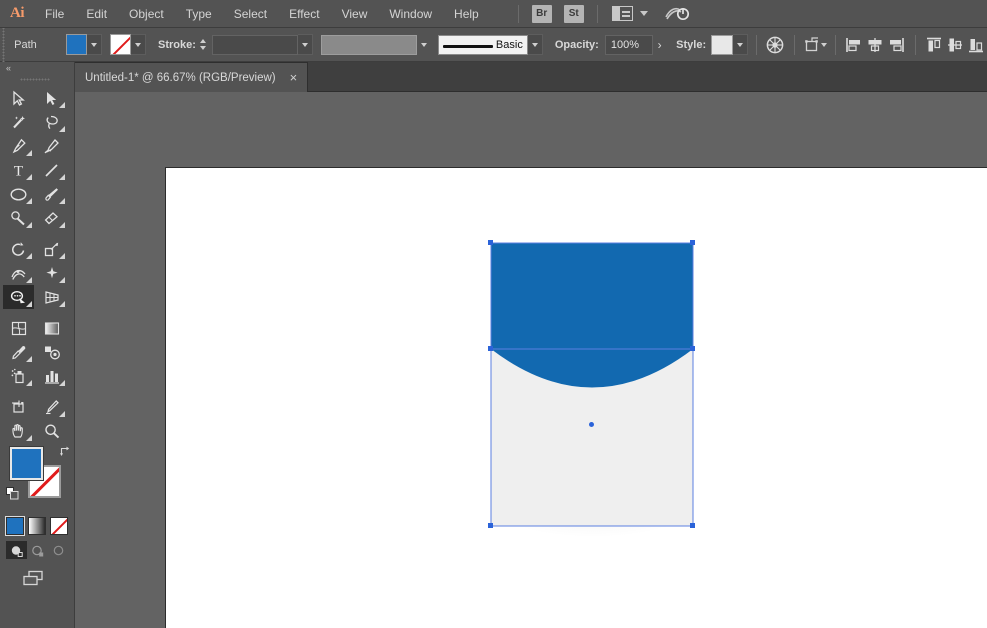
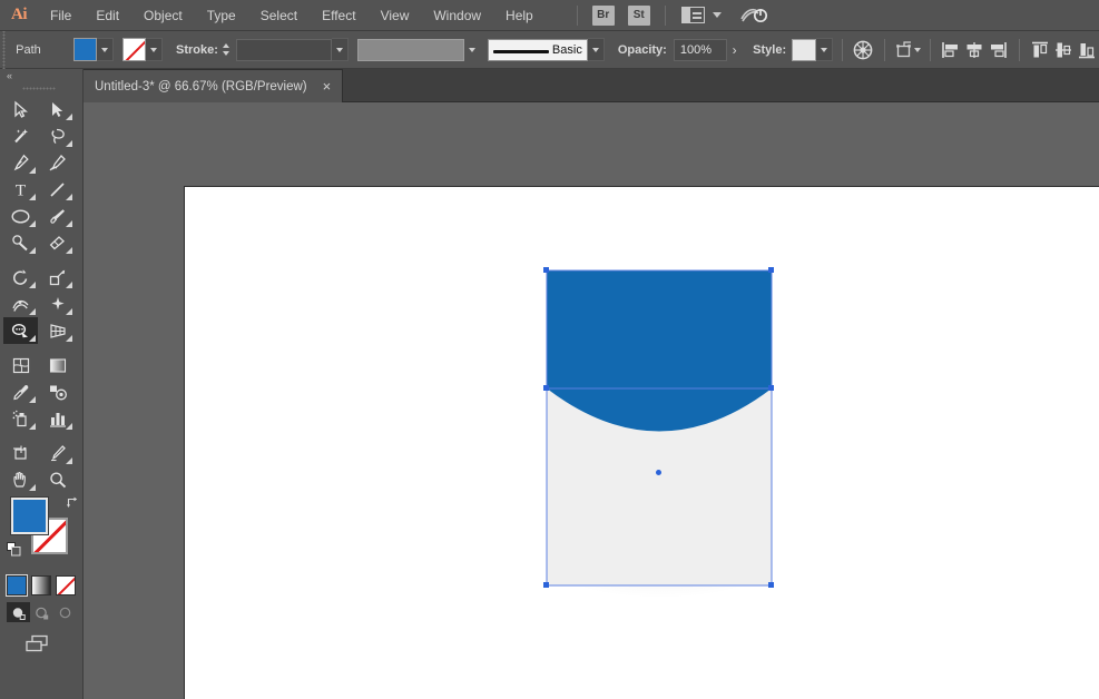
  Ai
  File
  Edit
  Object
  Type
  Select
  Effect
  View
  Window
  Help
  Br
  St
  Path
  Stroke:
  Basic
  Opacity:
  100%
  ›
  Style:
- Untitled-1* @ 66.67% (RGB/Preview)
+ Untitled-3* @ 66.67% (RGB/Preview)
  ×
  «
  T
